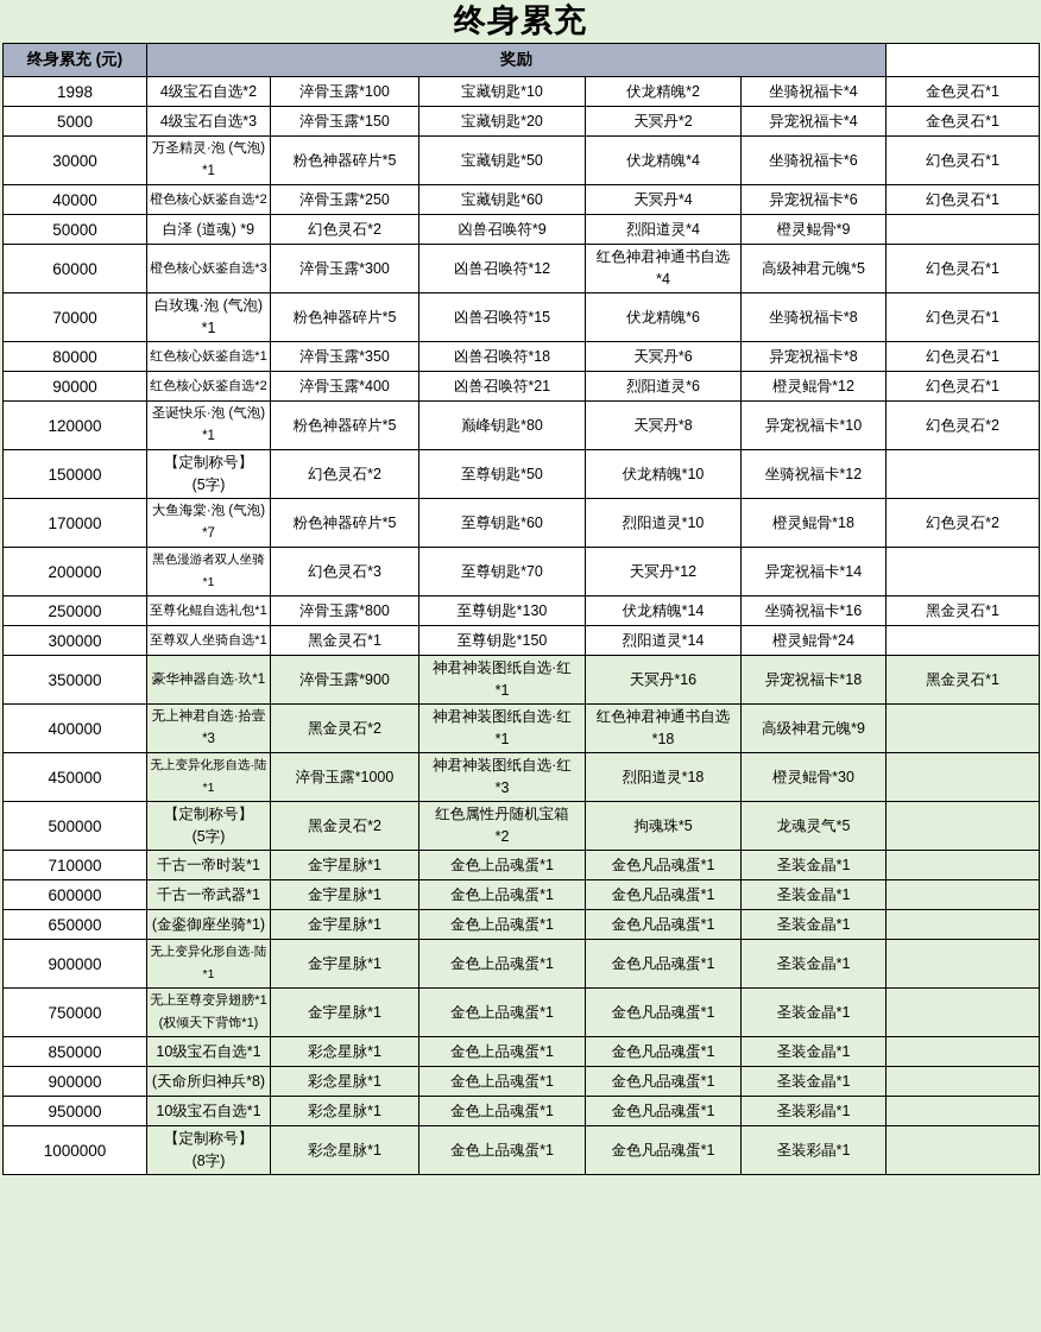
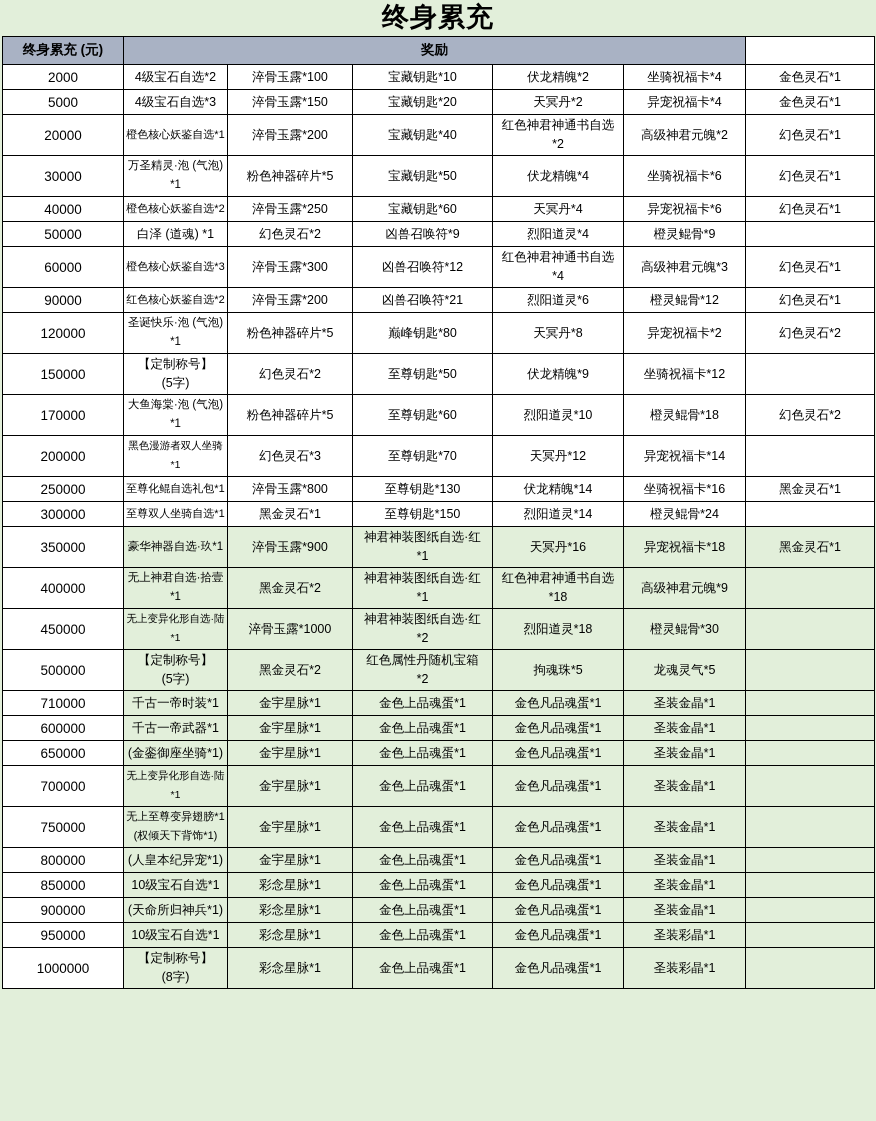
  终身累充
  终身累充 (元)	奖励
- 1998	4级宝石自选*2	淬骨玉露*100	宝藏钥匙*10	伏龙精魄*2	坐骑祝福卡*4	金色灵石*1
+ 2000	4级宝石自选*2	淬骨玉露*100	宝藏钥匙*10	伏龙精魄*2	坐骑祝福卡*4	金色灵石*1
  5000	4级宝石自选*3	淬骨玉露*150	宝藏钥匙*20	天冥丹*2	异宠祝福卡*4	金色灵石*1
+ 20000	橙色核心妖鉴自选*1	淬骨玉露*200	宝藏钥匙*40	红色神君神通书自选 *2	高级神君元魄*2	幻色灵石*1
  30000	万圣精灵·泡 (气泡) *1	粉色神器碎片*5	宝藏钥匙*50	伏龙精魄*4	坐骑祝福卡*6	幻色灵石*1
  40000	橙色核心妖鉴自选*2	淬骨玉露*250	宝藏钥匙*60	天冥丹*4	异宠祝福卡*6	幻色灵石*1
- 50000	白泽 (道魂) *9	幻色灵石*2	凶兽召唤符*9	烈阳道灵*4	橙灵鲲骨*9
+ 50000	白泽 (道魂) *1	幻色灵石*2	凶兽召唤符*9	烈阳道灵*4	橙灵鲲骨*9
- 60000	橙色核心妖鉴自选*3	淬骨玉露*300	凶兽召唤符*12	红色神君神通书自选 *4	高级神君元魄*5	幻色灵石*1
+ 60000	橙色核心妖鉴自选*3	淬骨玉露*300	凶兽召唤符*12	红色神君神通书自选 *4	高级神君元魄*3	幻色灵石*1
- 70000	白玫瑰·泡 (气泡) *1	粉色神器碎片*5	凶兽召唤符*15	伏龙精魄*6	坐骑祝福卡*8	幻色灵石*1
- 80000	红色核心妖鉴自选*1	淬骨玉露*350	凶兽召唤符*18	天冥丹*6	异宠祝福卡*8	幻色灵石*1
- 90000	红色核心妖鉴自选*2	淬骨玉露*400	凶兽召唤符*21	烈阳道灵*6	橙灵鲲骨*12	幻色灵石*1
+ 90000	红色核心妖鉴自选*2	淬骨玉露*200	凶兽召唤符*21	烈阳道灵*6	橙灵鲲骨*12	幻色灵石*1
- 120000	圣诞快乐·泡 (气泡) *1	粉色神器碎片*5	巅峰钥匙*80	天冥丹*8	异宠祝福卡*10	幻色灵石*2
+ 120000	圣诞快乐·泡 (气泡) *1	粉色神器碎片*5	巅峰钥匙*80	天冥丹*8	异宠祝福卡*2	幻色灵石*2
- 150000	【定制称号】 (5字)	幻色灵石*2	至尊钥匙*50	伏龙精魄*10	坐骑祝福卡*12
+ 150000	【定制称号】 (5字)	幻色灵石*2	至尊钥匙*50	伏龙精魄*9	坐骑祝福卡*12
- 170000	大鱼海棠·泡 (气泡) *7	粉色神器碎片*5	至尊钥匙*60	烈阳道灵*10	橙灵鲲骨*18	幻色灵石*2
+ 170000	大鱼海棠·泡 (气泡) *1	粉色神器碎片*5	至尊钥匙*60	烈阳道灵*10	橙灵鲲骨*18	幻色灵石*2
  200000	黑色漫游者双人坐骑 *1	幻色灵石*3	至尊钥匙*70	天冥丹*12	异宠祝福卡*14
  250000	至尊化鲲自选礼包*1	淬骨玉露*800	至尊钥匙*130	伏龙精魄*14	坐骑祝福卡*16	黑金灵石*1
  300000	至尊双人坐骑自选*1	黑金灵石*1	至尊钥匙*150	烈阳道灵*14	橙灵鲲骨*24
  350000	豪华神器自选·玖*1	淬骨玉露*900	神君神装图纸自选·红 *1	天冥丹*16	异宠祝福卡*18	黑金灵石*1
- 400000	无上神君自选·拾壹 *3	黑金灵石*2	神君神装图纸自选·红 *1	红色神君神通书自选 *18	高级神君元魄*9
+ 400000	无上神君自选·拾壹 *1	黑金灵石*2	神君神装图纸自选·红 *1	红色神君神通书自选 *18	高级神君元魄*9
- 450000	无上变异化形自选·陆 *1	淬骨玉露*1000	神君神装图纸自选·红 *3	烈阳道灵*18	橙灵鲲骨*30
+ 450000	无上变异化形自选·陆 *1	淬骨玉露*1000	神君神装图纸自选·红 *2	烈阳道灵*18	橙灵鲲骨*30
  500000	【定制称号】 (5字)	黑金灵石*2	红色属性丹随机宝箱 *2	拘魂珠*5	龙魂灵气*5
  710000	千古一帝时装*1	金宇星脉*1	金色上品魂蛋*1	金色凡品魂蛋*1	圣装金晶*1
  600000	千古一帝武器*1	金宇星脉*1	金色上品魂蛋*1	金色凡品魂蛋*1	圣装金晶*1
  650000	(金銮御座坐骑*1)	金宇星脉*1	金色上品魂蛋*1	金色凡品魂蛋*1	圣装金晶*1
- 900000	无上变异化形自选·陆 *1	金宇星脉*1	金色上品魂蛋*1	金色凡品魂蛋*1	圣装金晶*1
+ 700000	无上变异化形自选·陆 *1	金宇星脉*1	金色上品魂蛋*1	金色凡品魂蛋*1	圣装金晶*1
  750000	无上至尊变异翅膀*1 (权倾天下背饰*1)	金宇星脉*1	金色上品魂蛋*1	金色凡品魂蛋*1	圣装金晶*1
+ 800000	(人皇本纪异宠*1)	金宇星脉*1	金色上品魂蛋*1	金色凡品魂蛋*1	圣装金晶*1
  850000	10级宝石自选*1	彩念星脉*1	金色上品魂蛋*1	金色凡品魂蛋*1	圣装金晶*1
- 900000	(天命所归神兵*8)	彩念星脉*1	金色上品魂蛋*1	金色凡品魂蛋*1	圣装金晶*1
+ 900000	(天命所归神兵*1)	彩念星脉*1	金色上品魂蛋*1	金色凡品魂蛋*1	圣装金晶*1
  950000	10级宝石自选*1	彩念星脉*1	金色上品魂蛋*1	金色凡品魂蛋*1	圣装彩晶*1
  1000000	【定制称号】 (8字)	彩念星脉*1	金色上品魂蛋*1	金色凡品魂蛋*1	圣装彩晶*1
